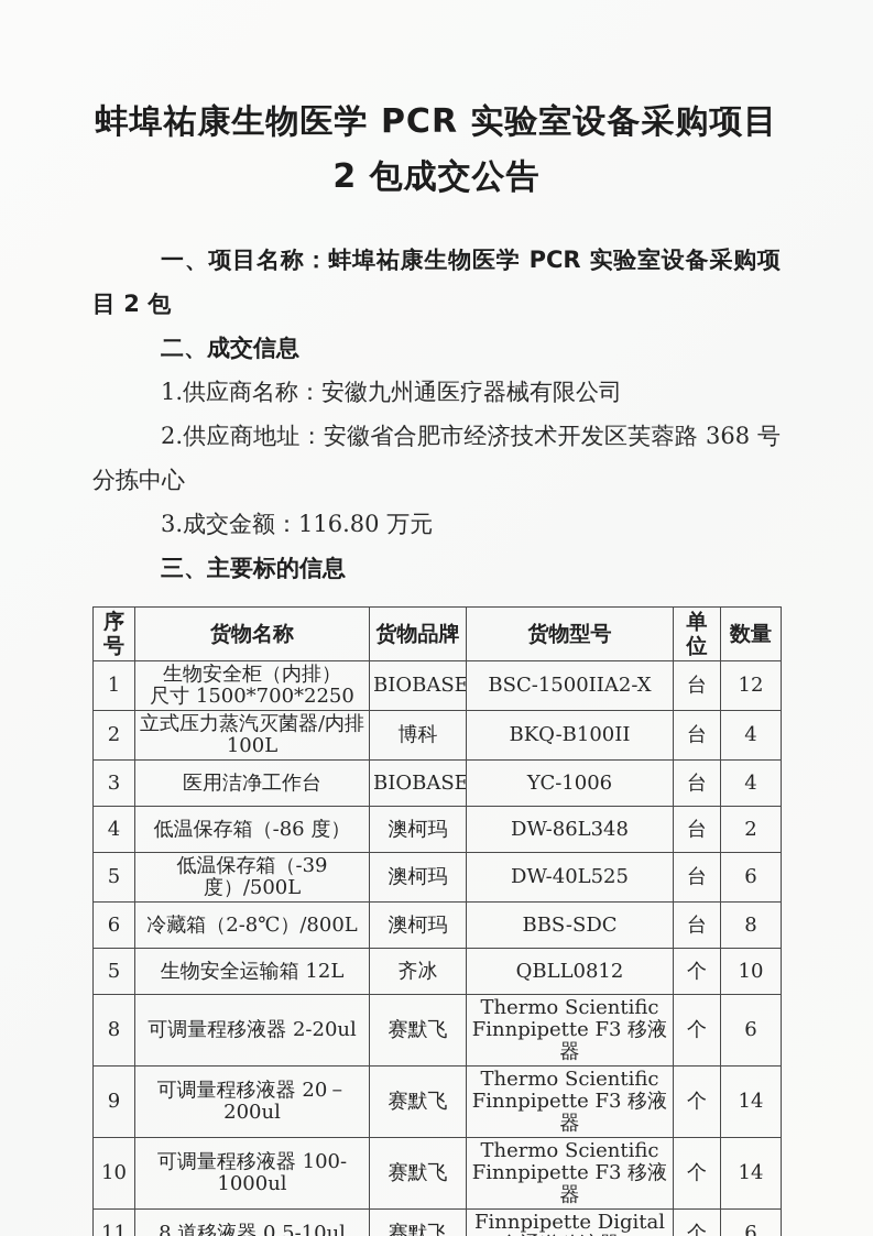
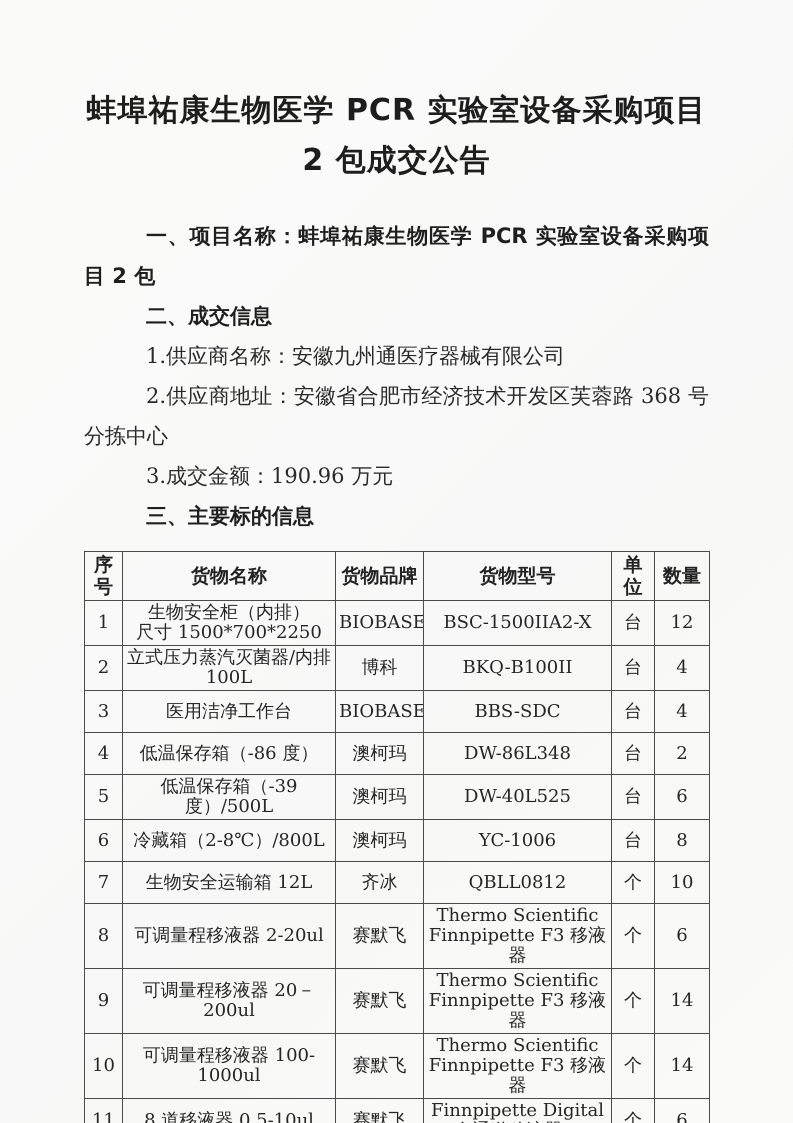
  蚌埠祐康生物医学 PCR 实验室设备采购项目 2 包成交公告
  一、项目名称：蚌埠祐康生物医学 PCR 实验室设备采购项目 2 包
  二、成交信息
  1.供应商名称：安徽九州通医疗器械有限公司
  2.供应商地址：安徽省合肥市经济技术开发区芙蓉路 368 号分拣中心
- 3.成交金额：116.80 万元
+ 3.成交金额：190.96 万元
  三、主要标的信息
  序号	货物名称	货物品牌	货物型号	单位	数量
  1	生物安全柜（内排） 尺寸 1500*700*2250	BIOBASE	BSC-1500IIA2-X	台	12
  2	立式压力蒸汽灭菌器/内排 100L	博科	BKQ-B100II	台	4
- 3	医用洁净工作台	BIOBASE	YC-1006	台	4
+ 3	医用洁净工作台	BIOBASE	BBS-SDC	台	4
  4	低温保存箱（-86 度）	澳柯玛	DW-86L348	台	2
  5	低温保存箱（-39 度）/500L	澳柯玛	DW-40L525	台	6
- 6	冷藏箱（2-8℃）/800L	澳柯玛	BBS-SDC	台	8
+ 6	冷藏箱（2-8℃）/800L	澳柯玛	YC-1006	台	8
- 5	生物安全运输箱 12L	齐冰	QBLL0812	个	10
+ 7	生物安全运输箱 12L	齐冰	QBLL0812	个	10
  8	可调量程移液器 2-20ul	赛默飞	Thermo Scientific Finnpipette F3 移液器	个	6
  9	可调量程移液器 20－200ul	赛默飞	Thermo Scientific Finnpipette F3 移液器	个	14
  10	可调量程移液器 100-1000ul	赛默飞	Thermo Scientific Finnpipette F3 移液器	个	14
  11	8 道移液器 0.5-10ul	赛默飞	Finnpipette Digital	个	6
